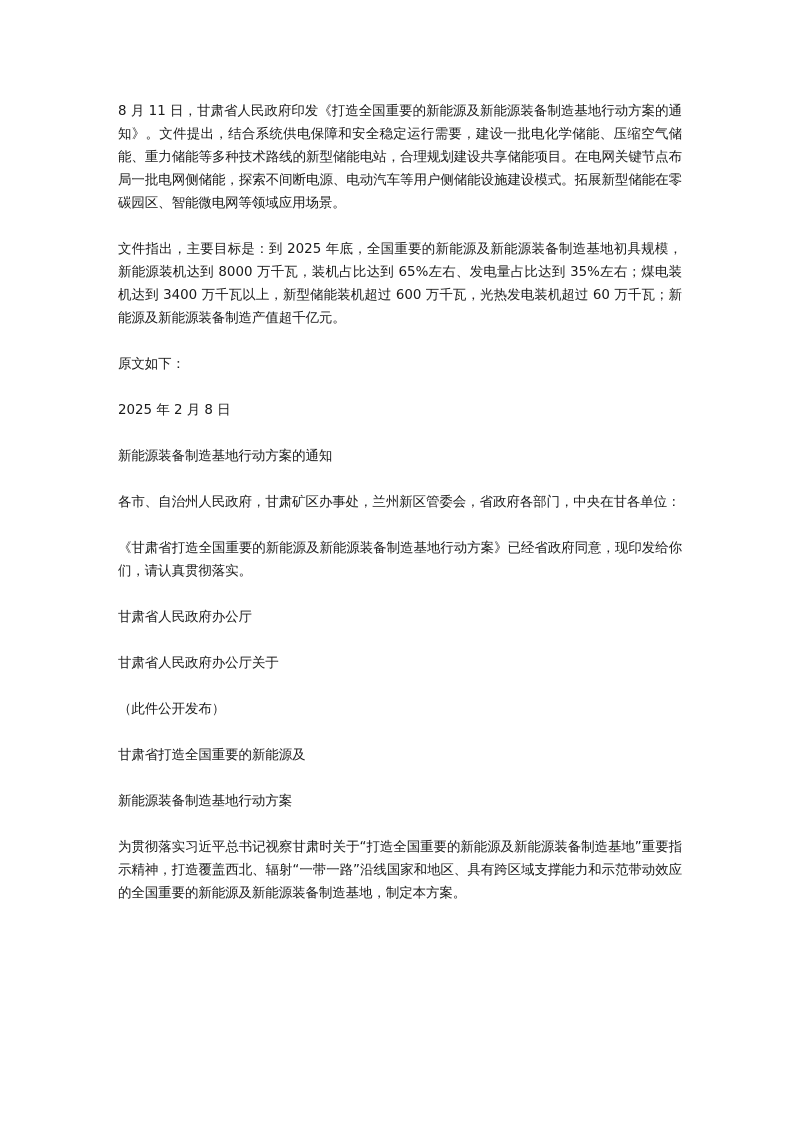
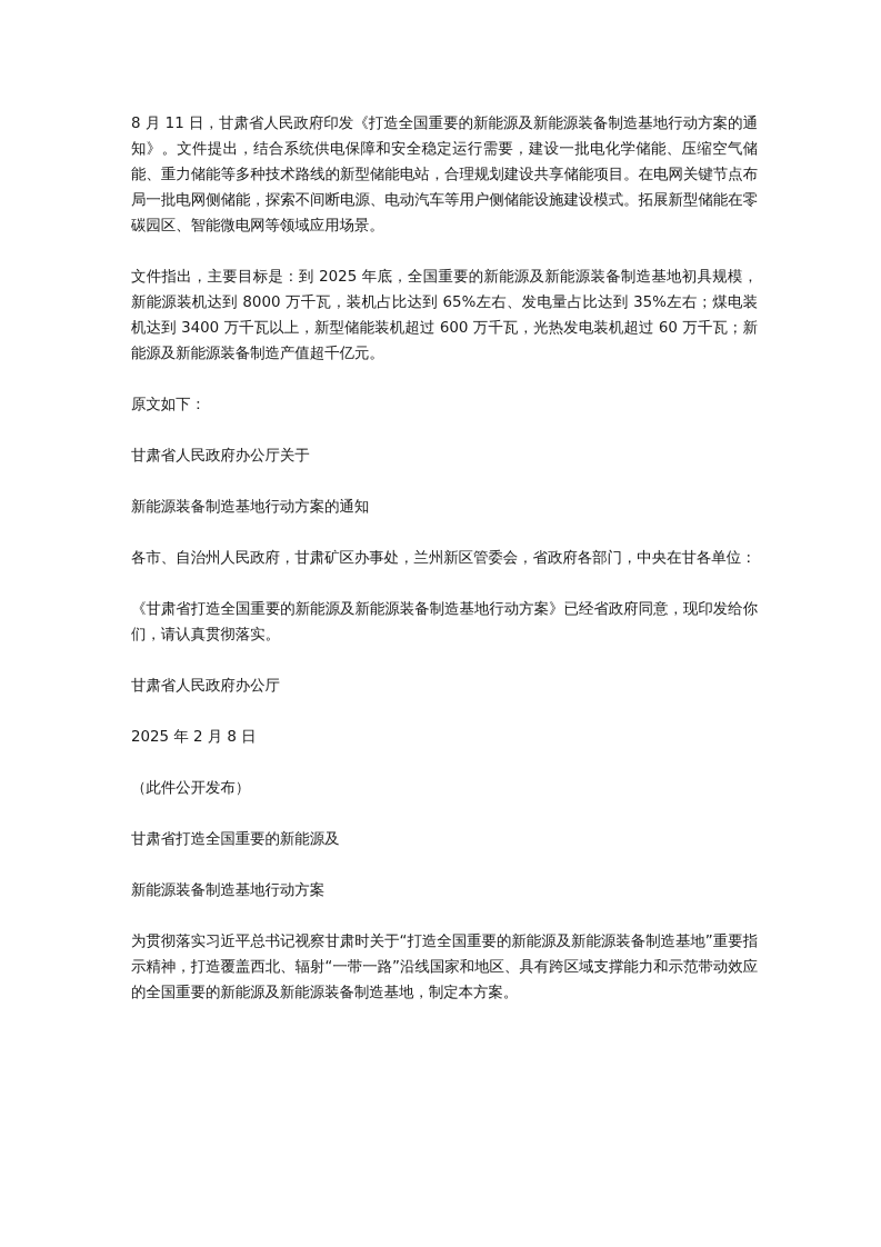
  8 月 11 日，甘肃省人民政府印发《打造全国重要的新能源及新能源装备制造基地行动方案的通知》。文件提出，结合系统供电保障和安全稳定运行需要，建设一批电化学储能、压缩空气储能、重力储能等多种技术路线的新型储能电站，合理规划建设共享储能项目。在电网关键节点布局一批电网侧储能，探索不间断电源、电动汽车等用户侧储能设施建设模式。拓展新型储能在零碳园区、智能微电网等领域应用场景。
  文件指出，主要目标是：到 2025 年底，全国重要的新能源及新能源装备制造基地初具规模，新能源装机达到 8000 万千瓦，装机占比达到 65%左右、发电量占比达到 35%左右；煤电装机达到 3400 万千瓦以上，新型储能装机超过 600 万千瓦，光热发电装机超过 60 万千瓦；新能源及新能源装备制造产值超千亿元。
  原文如下：
- 2025 年 2 月 8 日
+ 甘肃省人民政府办公厅关于
  新能源装备制造基地行动方案的通知
  各市、自治州人民政府，甘肃矿区办事处，兰州新区管委会，省政府各部门，中央在甘各单位：
  《甘肃省打造全国重要的新能源及新能源装备制造基地行动方案》已经省政府同意，现印发给你们，请认真贯彻落实。
  甘肃省人民政府办公厅
- 甘肃省人民政府办公厅关于
+ 2025 年 2 月 8 日
  （此件公开发布）
  甘肃省打造全国重要的新能源及
  新能源装备制造基地行动方案
  为贯彻落实习近平总书记视察甘肃时关于“打造全国重要的新能源及新能源装备制造基地”重要指示精神，打造覆盖西北、辐射“一带一路”沿线国家和地区、具有跨区域支撑能力和示范带动效应的全国重要的新能源及新能源装备制造基地，制定本方案。
